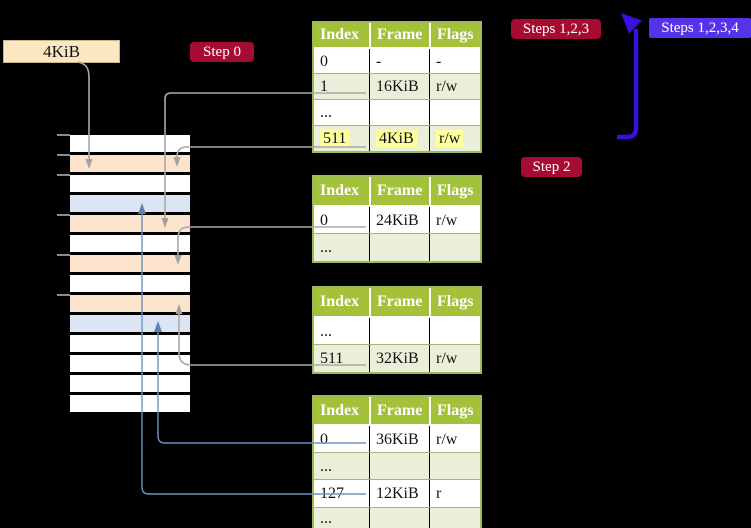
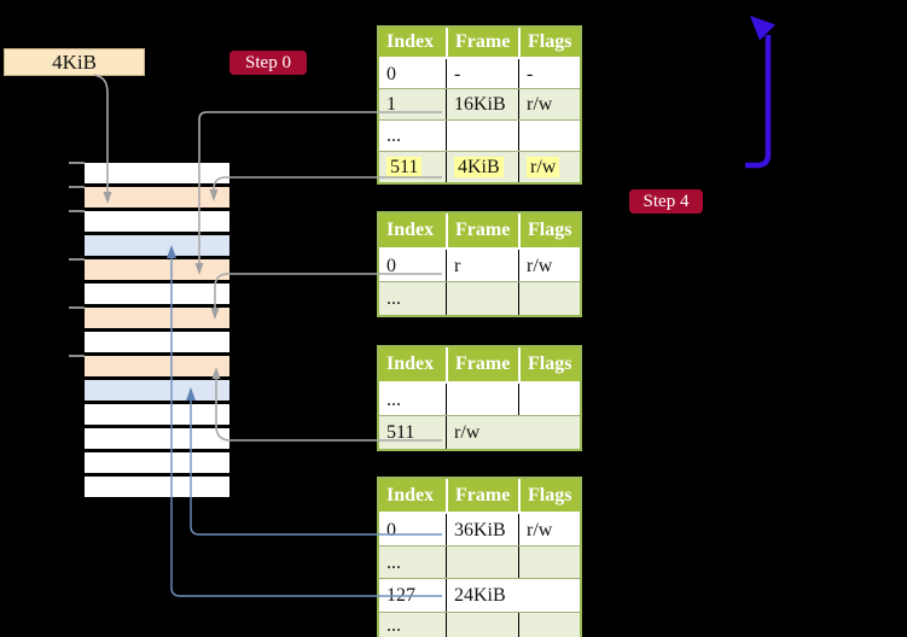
  4KiB
  Step 0
- Steps 1,2,3
- Steps 1,2,3,4
- Step 2
+ Step 4
  Index
  Frame
  Flags
  0
  -
  -
  1
  16KiB
  r/w
  ...
  511
  4KiB
  r/w
  Index
  Frame
  Flags
  0
- 24KiB
+ r
  r/w
  ...
  Index
  Frame
  Flags
  ...
  511
- 32KiB
  r/w
  Index
  Frame
  Flags
  0
  36KiB
  r/w
  ...
- 12KiB
- r
+ 24KiB
  ...
